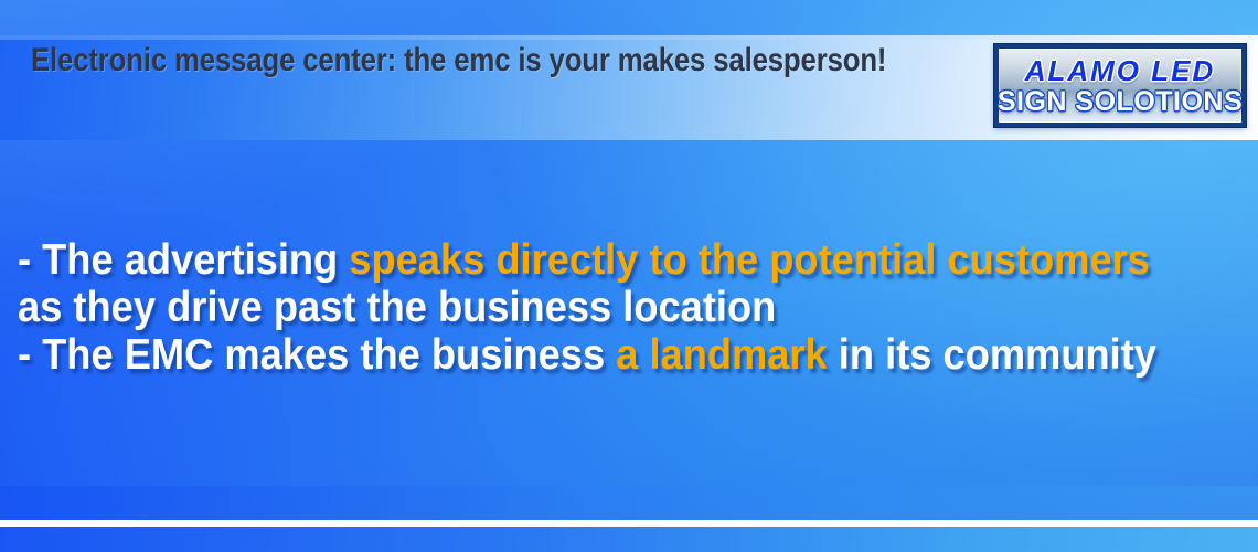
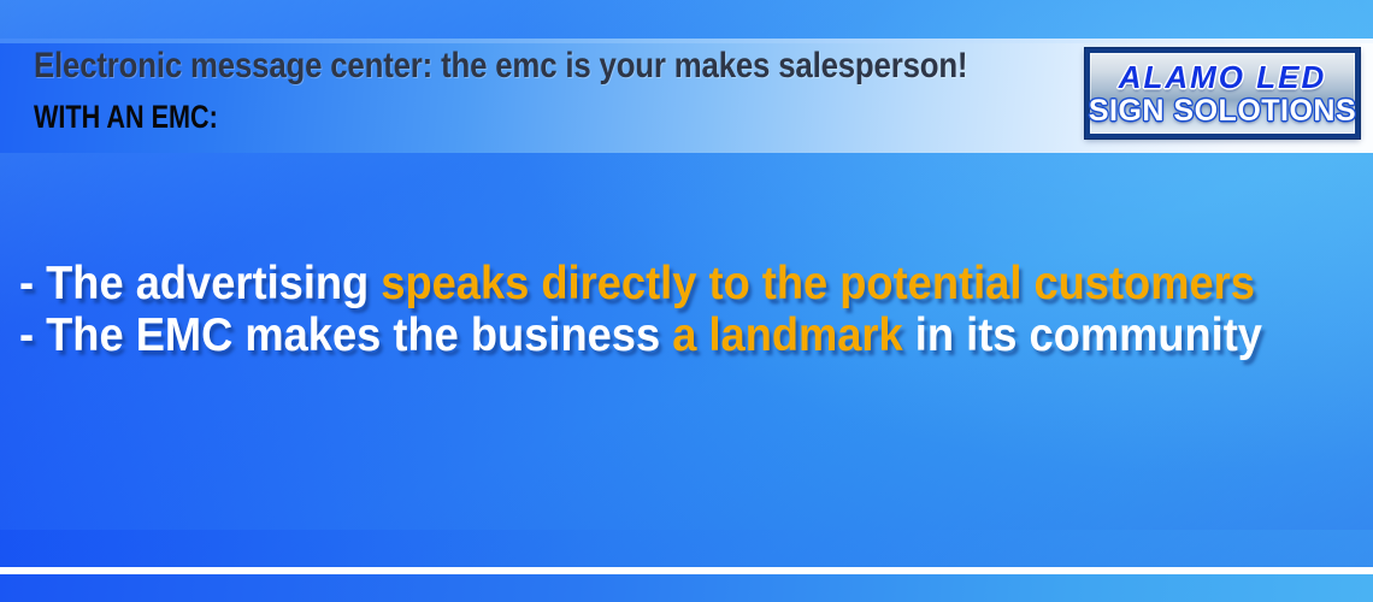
  Electronic message center: the emc is your makes salesperson!
+ WITH AN EMC:
  ALAMO LED
  SIGN SOLOTIONS
  - The advertising speaks directly to the potential customers
- as they drive past the business location
  - The EMC makes the business a landmark in its community
